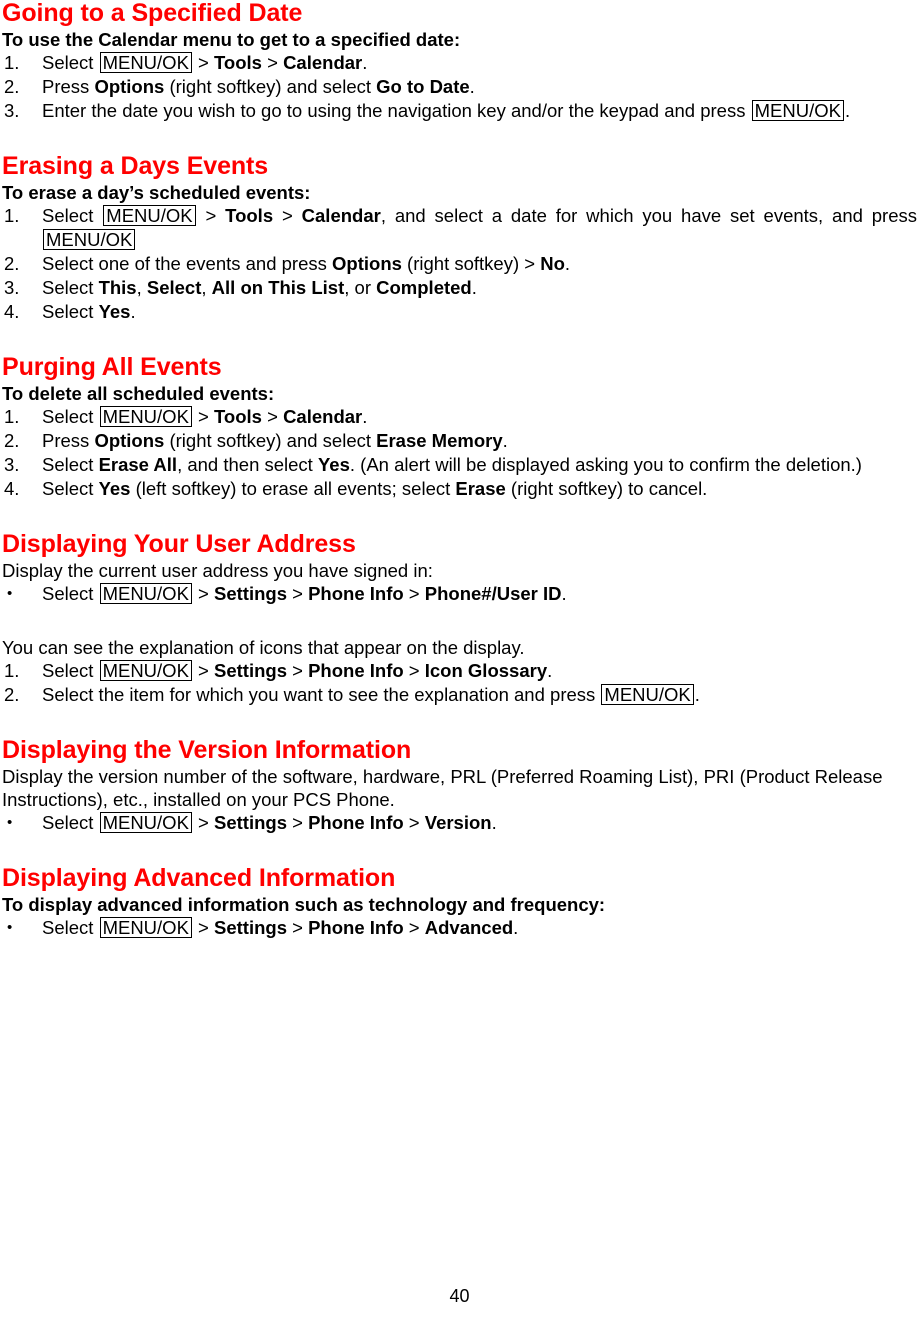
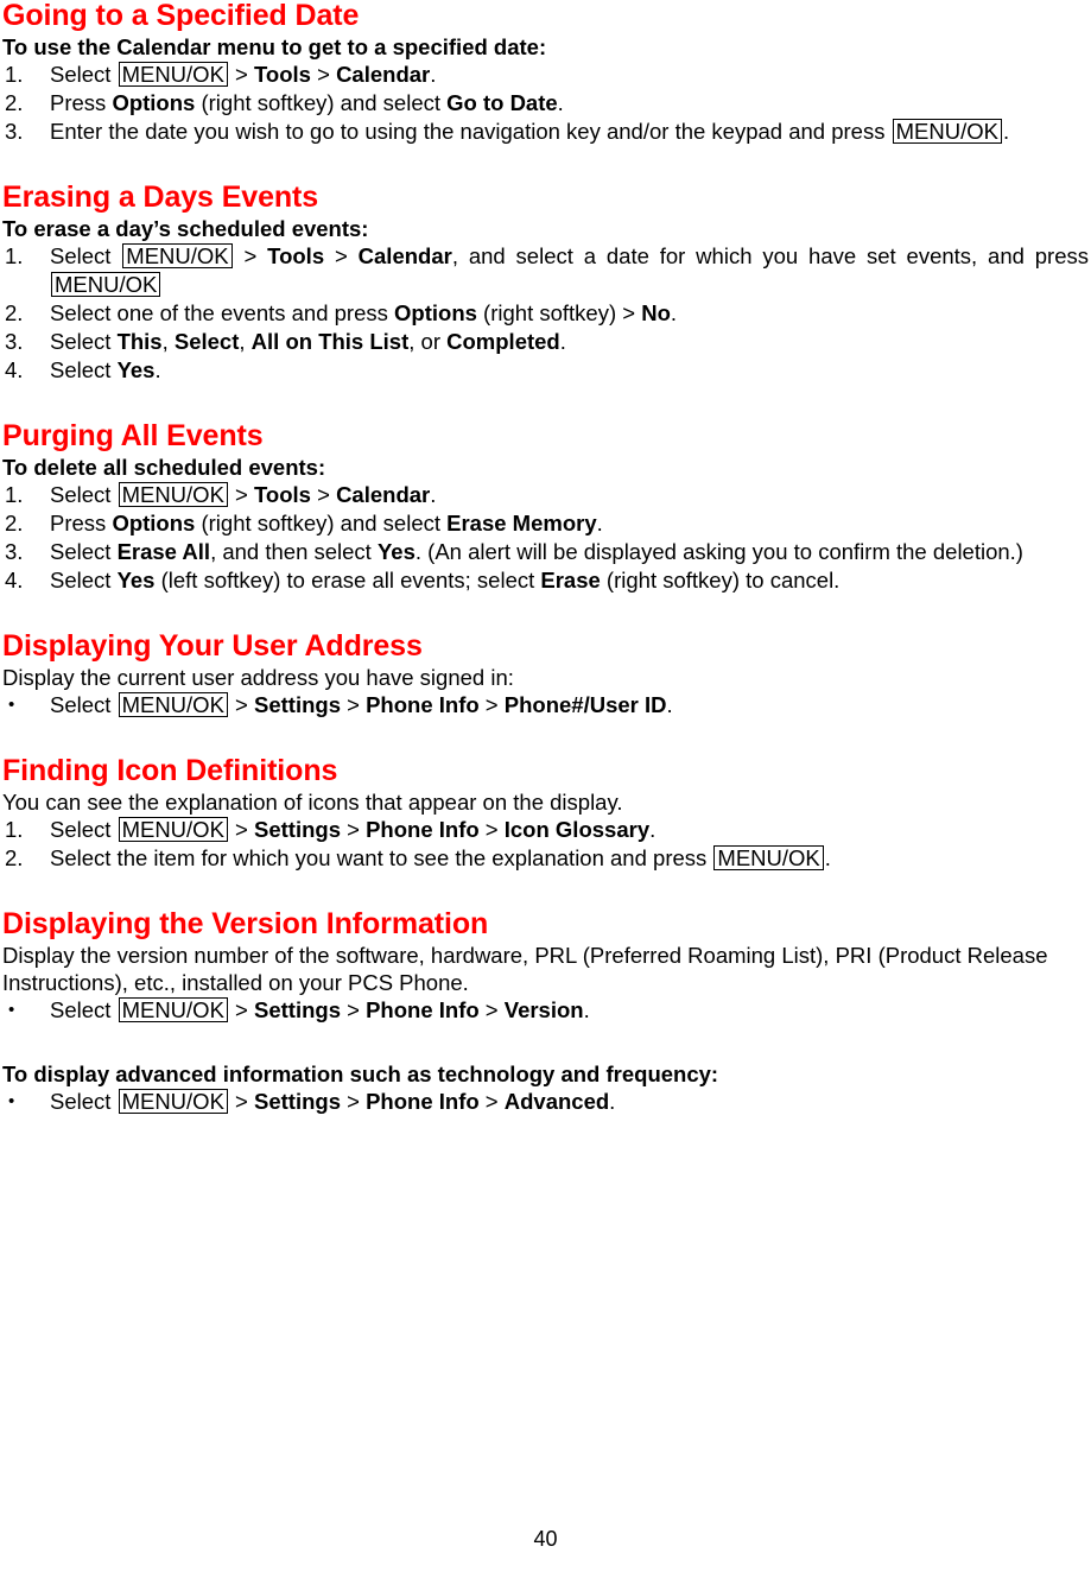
  Going to a Specified Date
  To use the Calendar menu to get to a specified date:
  1.
  Select MENU/OK > Tools > Calendar.
  2.
  Press Options (right softkey) and select Go to Date.
  3.
  Enter the date you wish to go to using the navigation key and/or the keypad and press MENU/OK .
  Erasing a Days Events
  To erase a day’s scheduled events:
  1.
  Select MENU/OK > Tools > Calendar, and select a date for which you have set events, and press MENU/OK
  2.
  Select one of the events and press Options (right softkey) > No.
  3.
  Select This, Select, All on This List, or Completed.
  4.
  Select Yes.
  Purging All Events
  To delete all scheduled events:
  1.
  Select MENU/OK > Tools > Calendar.
  2.
  Press Options (right softkey) and select Erase Memory.
  3.
  Select Erase All, and then select Yes. (An alert will be displayed asking you to confirm the deletion.)
  4.
  Select Yes (left softkey) to erase all events; select Erase (right softkey) to cancel.
  Displaying Your User Address
  Display the current user address you have signed in:
  •
  Select MENU/OK > Settings > Phone Info > Phone#/User ID.
+ Finding Icon Definitions
  You can see the explanation of icons that appear on the display.
  1.
  Select MENU/OK > Settings > Phone Info > Icon Glossary.
  2.
  Select the item for which you want to see the explanation and press MENU/OK .
  Displaying the Version Information
  Display the version number of the software, hardware, PRL (Preferred Roaming List), PRI (Product Release Instructions), etc., installed on your PCS Phone.
  •
  Select MENU/OK > Settings > Phone Info > Version.
- Displaying Advanced Information
  To display advanced information such as technology and frequency:
  •
  Select MENU/OK > Settings > Phone Info > Advanced.
  40
